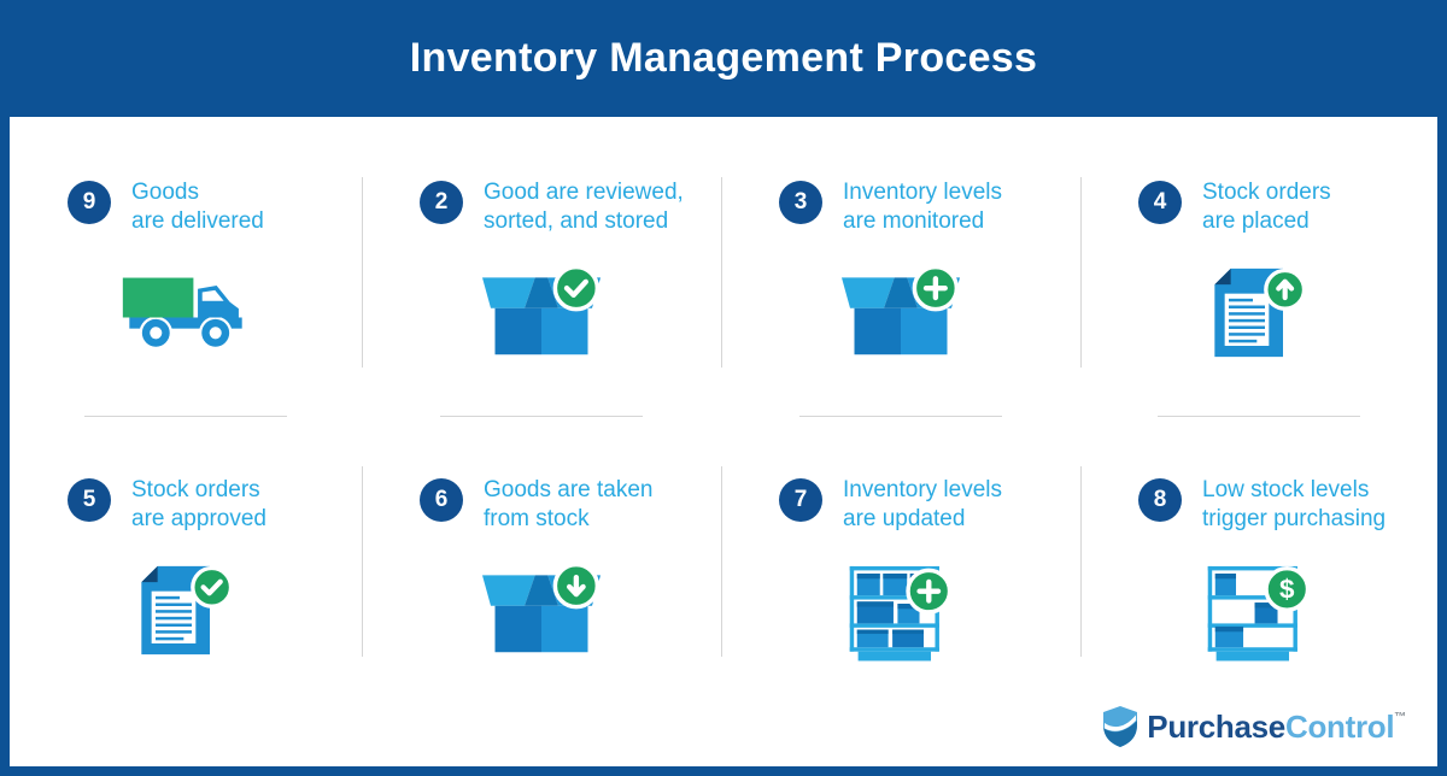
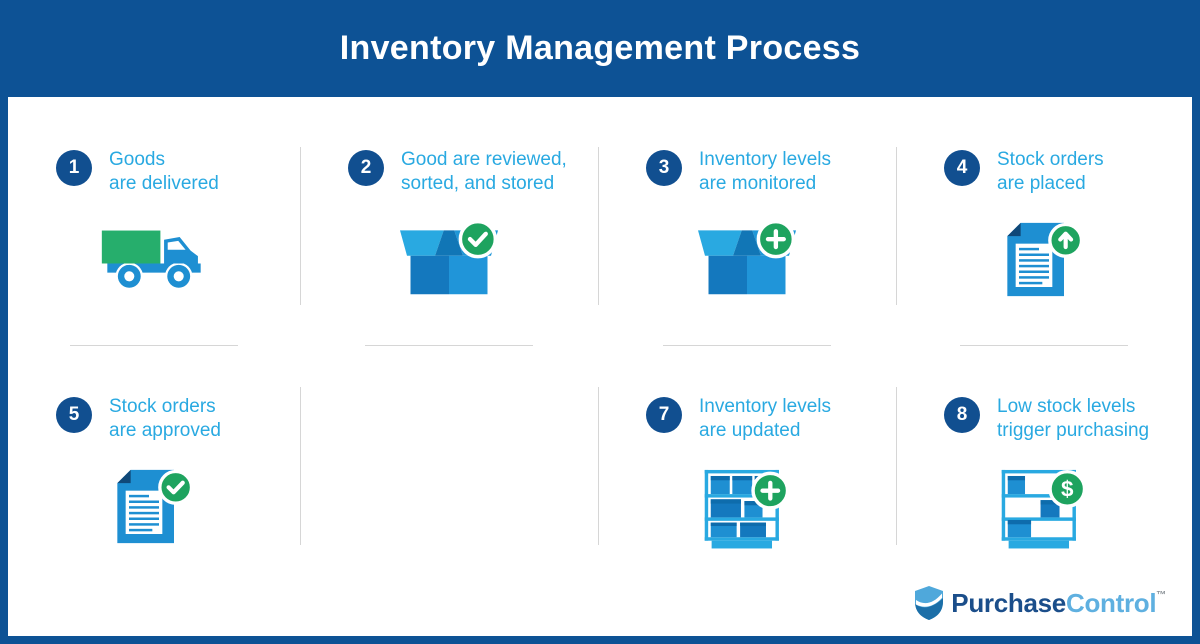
  Inventory Management Process
- 9
+ 1
  Goods
  are delivered
  2
  Good are reviewed,
  sorted, and stored
  3
  Inventory levels
  are monitored
  4
  Stock orders
  are placed
  5
  Stock orders
  are approved
- 6
- Goods are taken
- from stock
  7
  Inventory levels
  are updated
  8
  Low stock levels
  trigger purchasing
  $
  PurchaseControl™
